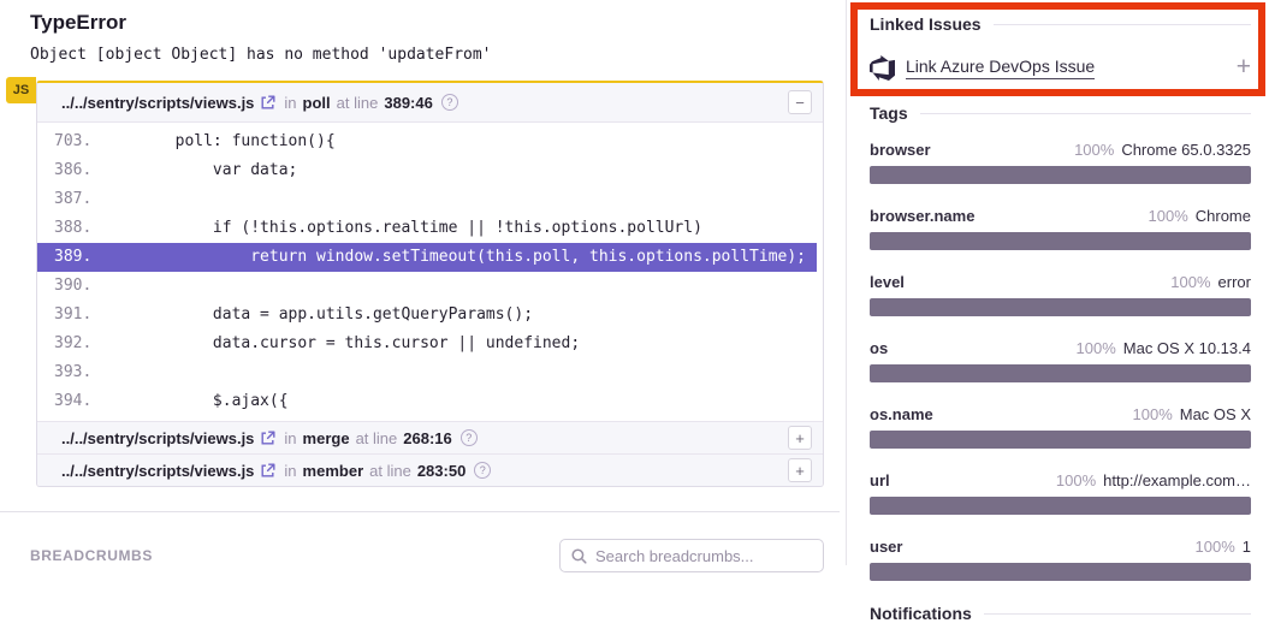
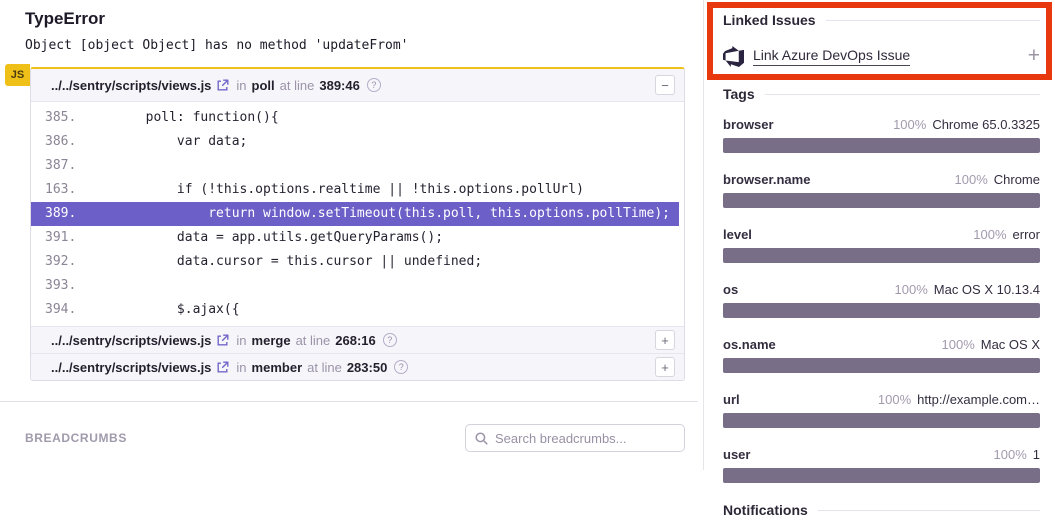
  TypeError
  Object [object Object] has no method 'updateFrom'
  JS
  ../../sentry/scripts/views.js
  in
  poll
  at line
  389:46
  ?
  −
- 703.
+ 385.
  poll: function(){
  386.
  var data;
  387.
- 388.
+ 163.
  if (!this.options.realtime || !this.options.pollUrl)
  389.
  return window.setTimeout(this.poll, this.options.pollTime);
- 390.
  391.
  data = app.utils.getQueryParams();
  392.
  data.cursor = this.cursor || undefined;
  393.
  394.
  $.ajax({
  ../../sentry/scripts/views.js
  in
  merge
  at line
  268:16
  ?
  +
  ../../sentry/scripts/views.js
  in
  member
  at line
  283:50
  ?
  +
  BREADCRUMBS
  Search breadcrumbs...
  Linked Issues
  Link Azure DevOps Issue
  +
  Tags
  browser
  100% Chrome 65.0.3325
  browser.name
  100% Chrome
  level
  100% error
  os
  100% Mac OS X 10.13.4
  os.name
  100% Mac OS X
  url
  100% http://example.com…
  user
  100% 1
  Notifications
